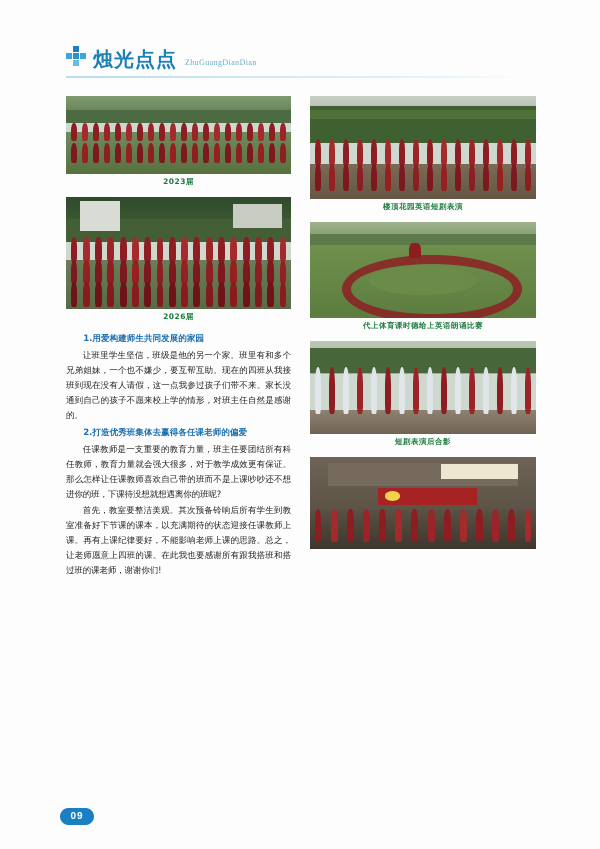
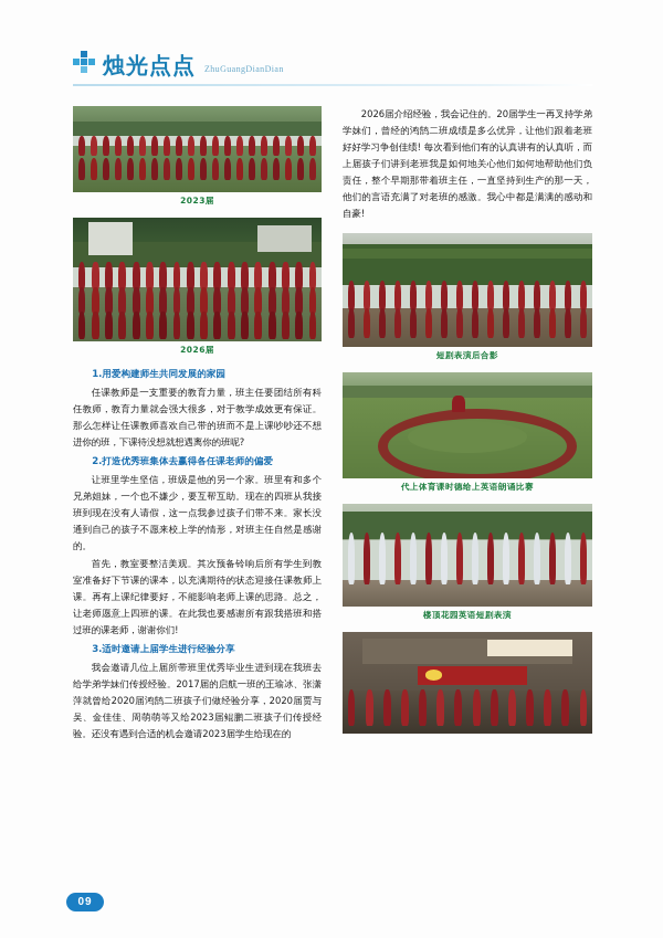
  烛光点点
  ZhuGuangDianDian
  2023届
  2026届
  1.用爱构建师生共同发展的家园
- 让班里学生坚信，班级是他的另一个家。班里有和多个兄弟姐妹，一个也不嫌少，要互帮互助。现在的四班从我接班到现在没有人请假，这一点我参过孩子们带不来。家长没通到自己的孩子不愿来校上学的情形，对班主任自然是感谢的。
+ 任课教师是一支重要的教育力量，班主任要团结所有科任教师，教育力量就会强大很多，对于教学成效更有保证。那么怎样让任课教师喜欢自己带的班而不是上课吵吵还不想进你的班，下课待没想就想遇离你的班呢?
  2.打造优秀班集体去赢得各任课老师的偏爱
- 任课教师是一支重要的教育力量，班主任要团结所有科任教师，教育力量就会强大很多，对于教学成效更有保证。那么怎样让任课教师喜欢自己带的班而不是上课吵吵还不想进你的班，下课待没想就想遇离你的班呢?
+ 让班里学生坚信，班级是他的另一个家。班里有和多个兄弟姐妹，一个也不嫌少，要互帮互助。现在的四班从我接班到现在没有人请假，这一点我参过孩子们带不来。家长没通到自己的孩子不愿来校上学的情形，对班主任自然是感谢的。
  首先，教室要整洁美观。其次预备铃响后所有学生到教室准备好下节课的课本，以充满期待的状态迎接任课教师上课。再有上课纪律要好，不能影响老师上课的思路。总之，让老师愿意上四班的课。在此我也要感谢所有跟我搭班和搭过班的课老师，谢谢你们!
+ 3.适时邀请上届学生进行经验分享
+ 我会邀请几位上届所带班里优秀毕业生进到现在我班去给学弟学妹们传授经验。2017届的启航一班的王瑜冰、张潇萍就曾给2020届鸿鹄二班孩子们做经验分享，2020届贾与吴、金佳佳、周萌萌等又给2023届鲲鹏二班孩子们传授经验。还没有遇到合适的机会邀请2023届学生给现在的
+ 2026届介绍经验，我会记住的。20届学生一再叉持学弟学妹们，曾经的鸿鹄二班成绩是多么优异，让他们跟着老班好好学习争创佳绩! 每次看到他们有的认真讲有的认真听，而上届孩子们讲到老班我是如何地关心他们如何地帮助他们负责任，整个早期那带着班主任，一直坚持到生产的那一天，他们的言语充满了对老班的感激。我心中都是满满的感动和自豪!
- 楼顶花园英语短剧表演
+ 短剧表演后合影
  代上体育课时德给上英语朗诵比赛
- 短剧表演后合影
+ 楼顶花园英语短剧表演
  09
